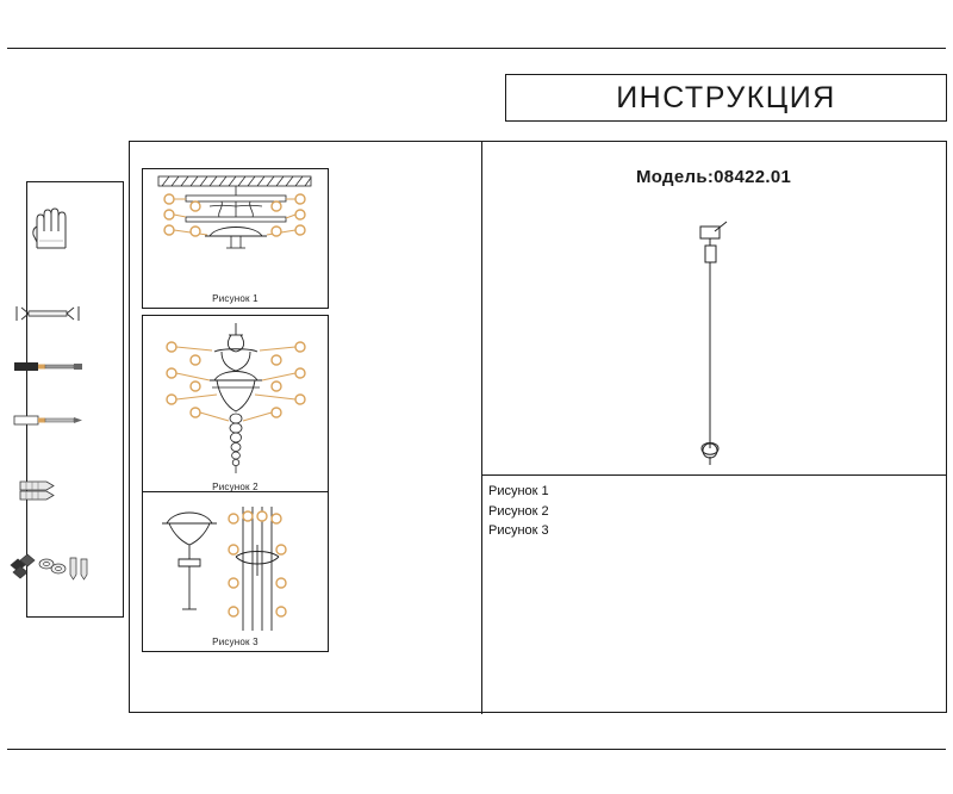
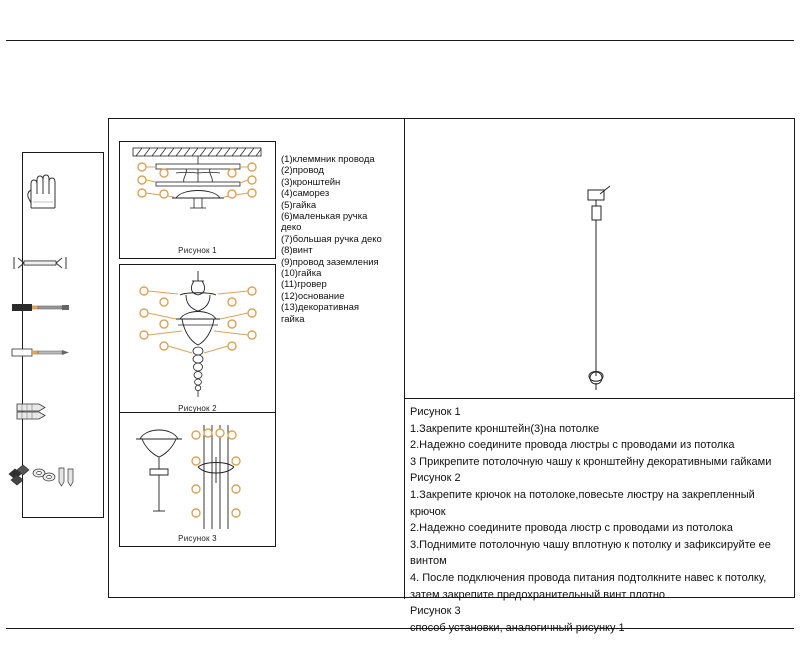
- ИНСТРУКЦИЯ
- Модель:08422.01
  Рисунок 1
  Рисунок 2
  Рисунок 3
+ (1)клеммник провода
+ (2)провод
+ (3)кронштейн
+ (4)саморез
+ (5)гайка
+ (6)маленькая ручка
+ деко
+ (7)большая ручка деко
+ (8)винт
+ (9)провод заземления
+ (10)гайка
+ (11)гровер
+ (12)основание
+ (13)декоративная
+ гайка
  Рисунок 1
+ 1.Закрепите кронштейн(3)на потолке
+ 2.Надежно соедините провода люстры с проводами из потолка
+ 3 Прикрепите потолочную чашу к кронштейну декоративными гайками
  Рисунок 2
+ 1.Закрепите крючок на потолоке,повесьте люстру на закрепленный крючок
+ 2.Надежно соедините провода люстр с проводами из потолока
+ 3.Поднимите потолочную чашу вплотную к потолку и зафиксируйте ее
+ винтом
+ 4. После подключения провода питания подтолкните навес к потолку,
+ затем закрепите предохранительный винт плотно
  Рисунок 3
+ способ установки, аналогичный рисунку 1
